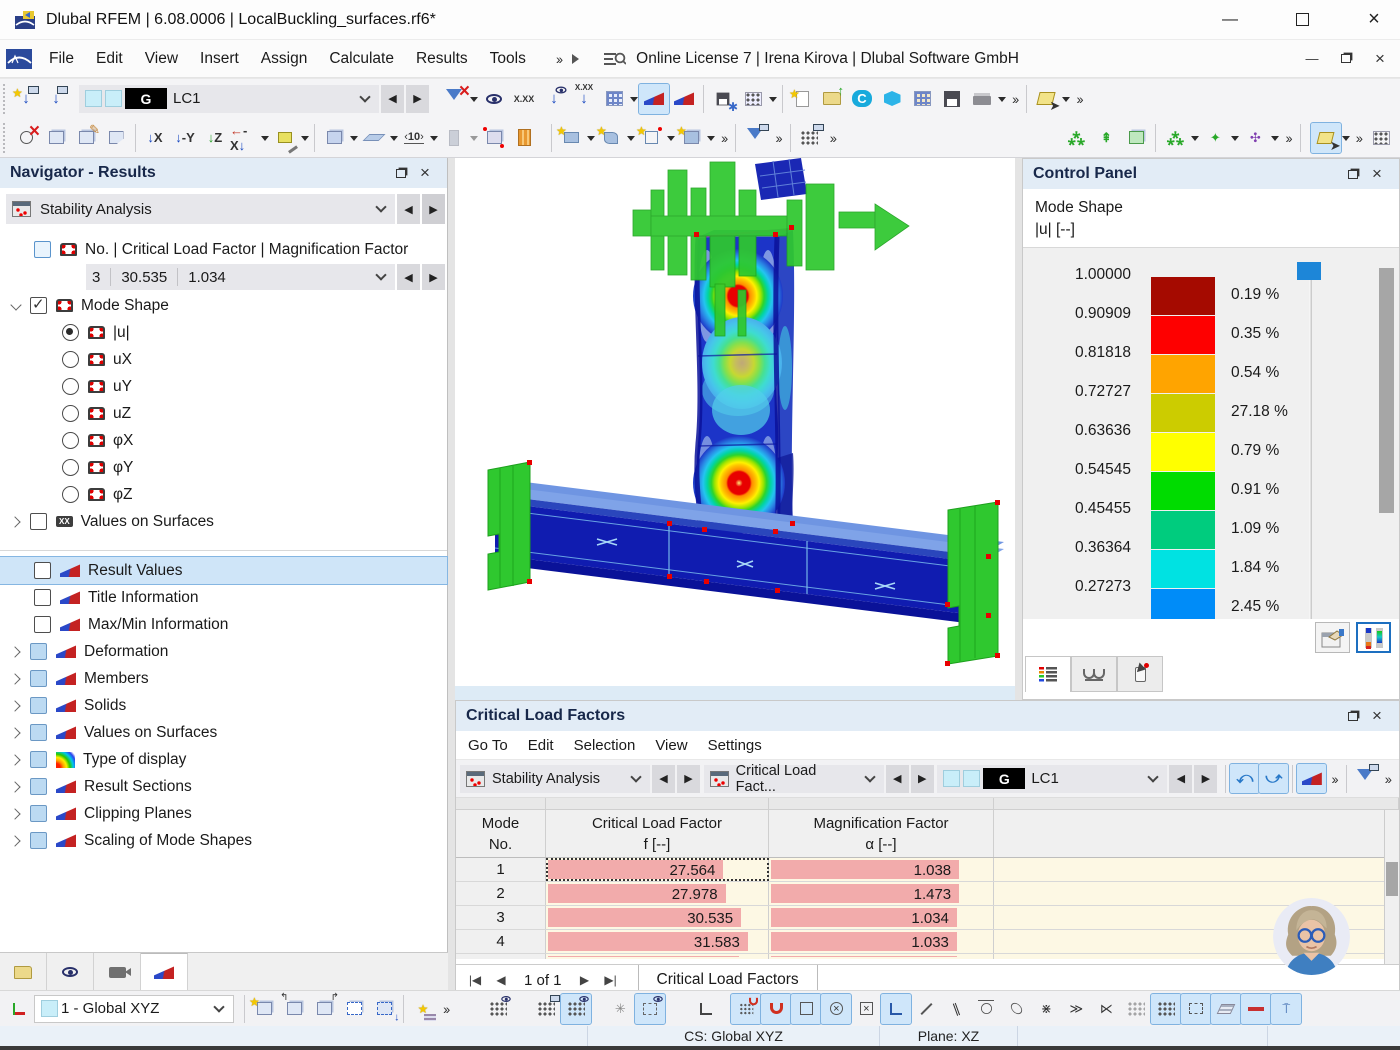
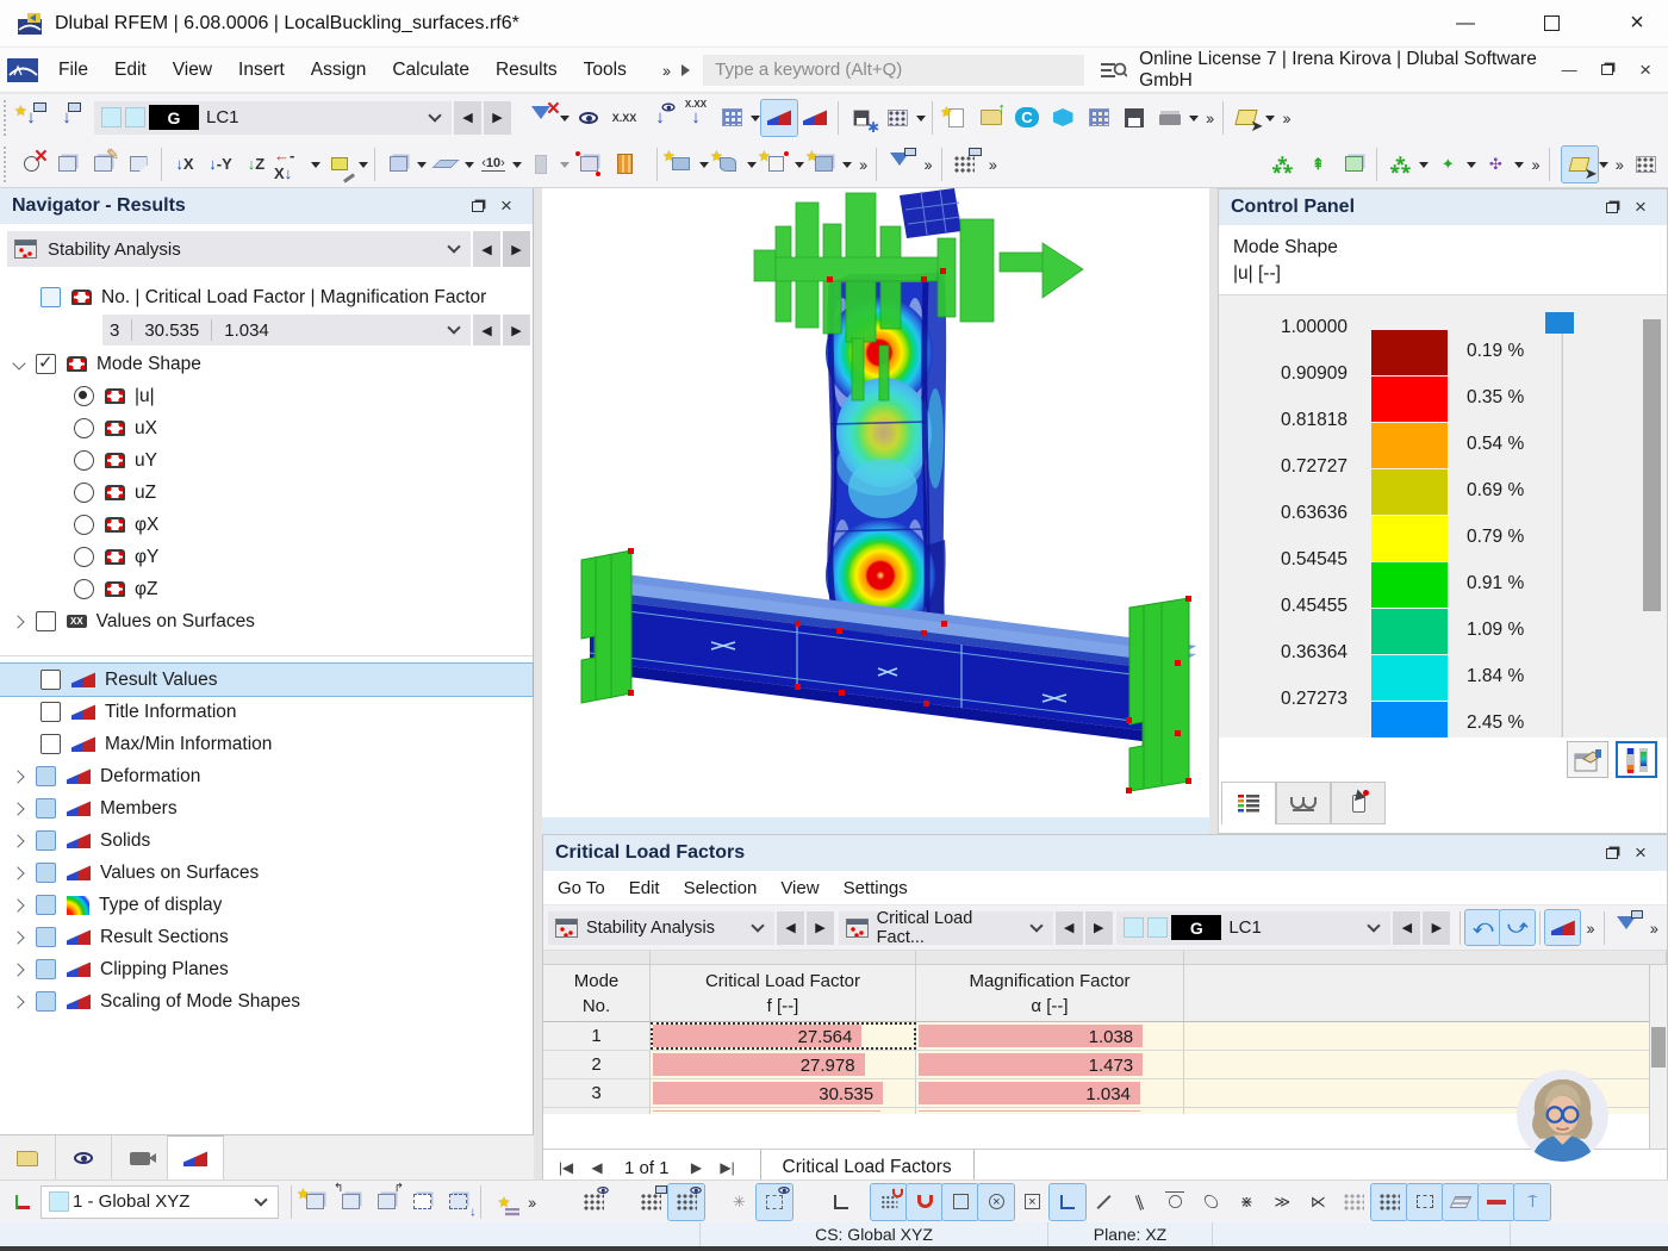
  Dlubal RFEM | 6.08.0006 | LocalBuckling_surfaces.rf6*
  —
  ×
  File
  Edit
  View
  Insert
  Assign
  Calculate
  Results
  Tools
  ››
+ Type a keyword (Alt+Q)
  Online License 7 | Irena Kirova | Dlubal Software GmbH
  —
  ×
  G
  LC1
  ◀
  ▶
  X.XX
  X.XX
  ✱
  ↑
  ››
  ➤
  ››
  ✎
  ↓X
  ↓-Y
  ↓Z
  ←-X↓
  ‹10›
  ››
  ››
  ››
  ⇞
  ✦
  ✣
  ››
  ➤
  ››
  Navigator - Results
  ×
  Stability Analysis
  ◀
  ▶
  No. | Critical Load Factor | Magnification Factor
  3
  30.535
  1.034
  ◀
  ▶
  Mode Shape
  |u|
  uX
  uY
  uZ
  φX
  φY
  φZ
  Values on Surfaces
  Result Values
  Title Information
  Max/Min Information
  Deformation
  Members
  Solids
  Values on Surfaces
  Type of display
  Result Sections
  Clipping Planes
  Scaling of Mode Shapes
  Control Panel
  ×
  Mode Shape
  |u| [--]
  1.00000
  0.19 %
  0.90909
  0.35 %
  0.81818
  0.54 %
  0.72727
- 27.18 %
+ 0.69 %
  0.63636
  0.79 %
  0.54545
  0.91 %
  0.45455
  1.09 %
  0.36364
  1.84 %
  0.27273
  2.45 %
  Critical Load Factors
  ×
  Go To
  Edit
  Selection
  View
  Settings
  Stability Analysis
  ◀
  ▶
  Critical Load Fact...
  ◀
  ▶
  G
  LC1
  ◀
  ▶
  ⤺
  ⤻
  ››
  ››
  Mode
  No.
  Critical Load Factor
  f [--]
  Magnification Factor
  α [--]
  1
  27.564
  1.038
  2
  27.978
  1.473
  3
  30.535
  1.034
- 4
- 31.583
- 1.033
  |◀
  ◀
  1 of 1
  ▶
  ▶|
  Critical Load Factors
  1 - Global XYZ
  ↰
  ↱
  ››
  ✳
  ×
  ×
  ⋇
  ≫
  ⋉
  ⍑
  CS: Global XYZ
  Plane: XZ
